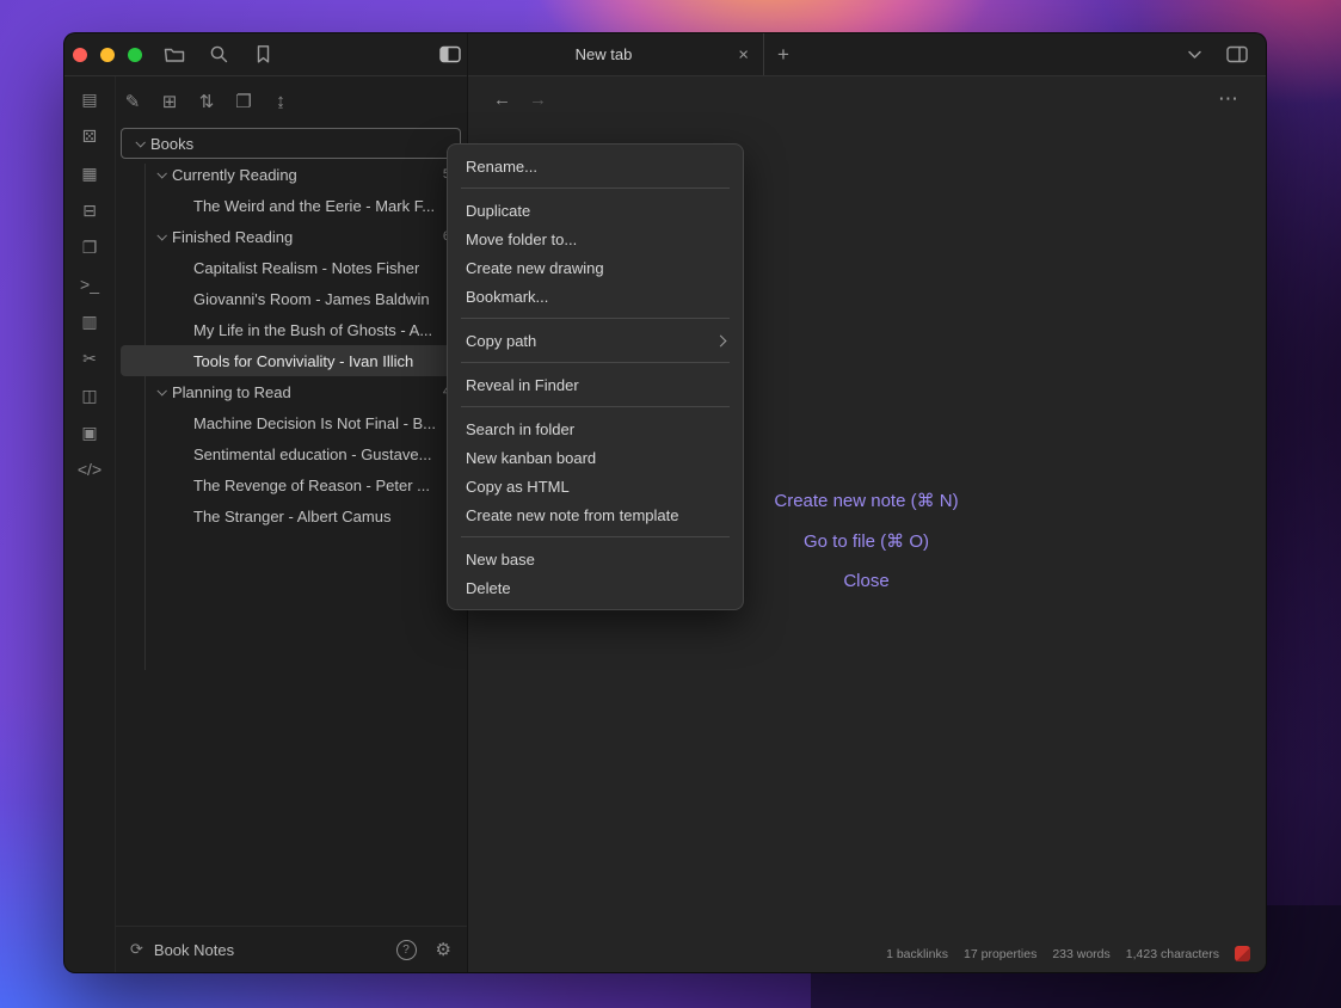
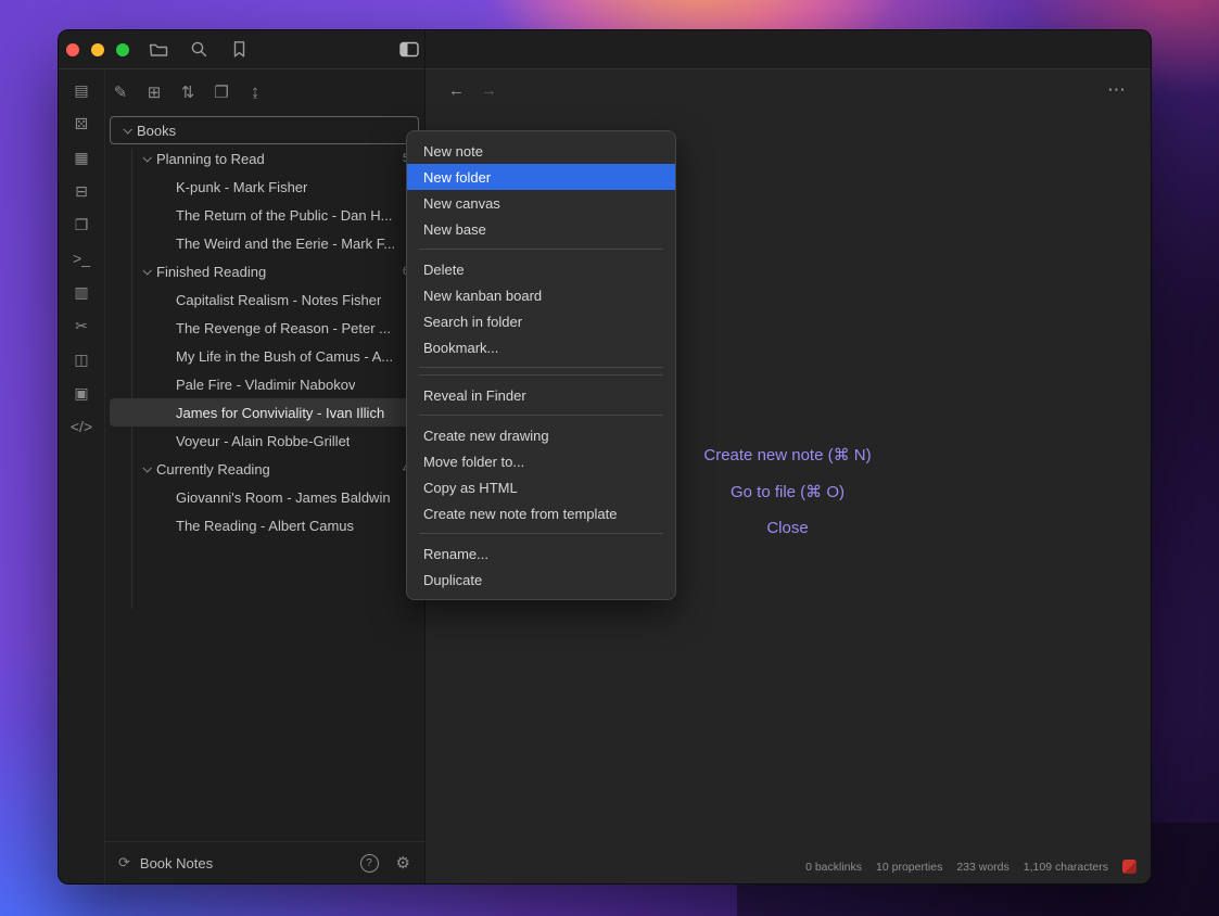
- New tab
- ×
- +
  ▤
  ⚄
  ▦
  ⊟
  ❐
  >_
  ▥
  ✂
  ◫
  ▣
  </>
  ✎
  ⊞
  ⇅
  ❐
  ↨
  Books
- Currently Reading
+ Planning to Read
+ K-punk - Mark Fisher
+ The Return of the Public - Dan H...
  The Weird and the Eerie - Mark F...
  Finished Reading
  Capitalist Realism - Notes Fisher
- Giovanni's Room - James Baldwin
+ The Revenge of Reason - Peter ...
- My Life in the Bush of Ghosts - A...
+ My Life in the Bush of Camus - A...
+ Pale Fire - Vladimir Nabokov
- Tools for Conviviality - Ivan Illich
+ James for Conviviality - Ivan Illich
+ Voyeur - Alain Robbe-Grillet
- Planning to Read
+ Currently Reading
- Machine Decision Is Not Final - B...
- Sentimental education - Gustave...
- The Revenge of Reason - Peter ...
+ Giovanni's Room - James Baldwin
- The Stranger - Albert Camus
+ The Reading - Albert Camus
  ⟳
  Book Notes
  ?
  ⚙
  ←
  →
  ⋯
  Create new note (⌘ N)
  Go to file (⌘ O)
  Close
- 1 backlinks
+ 0 backlinks
- 17 properties
+ 10 properties
  233 words
- 1,423 characters
+ 1,109 characters
+ New note
+ New folder
+ New canvas
- Rename...
+ New base
- Duplicate
+ Delete
- Move folder to...
+ New kanban board
- Create new drawing
+ Search in folder
  Bookmark...
- Copy path
  Reveal in Finder
- Search in folder
+ Create new drawing
- New kanban board
+ Move folder to...
  Copy as HTML
  Create new note from template
- New base
+ Rename...
- Delete
+ Duplicate
